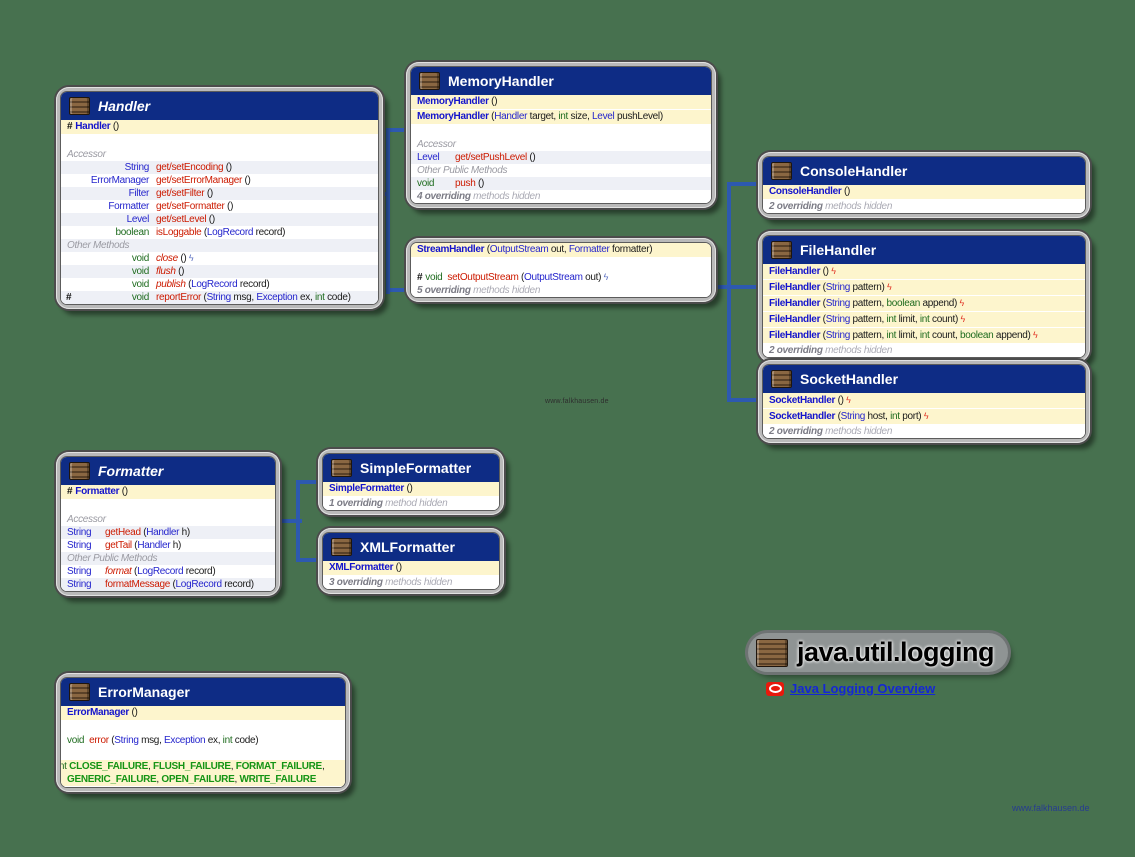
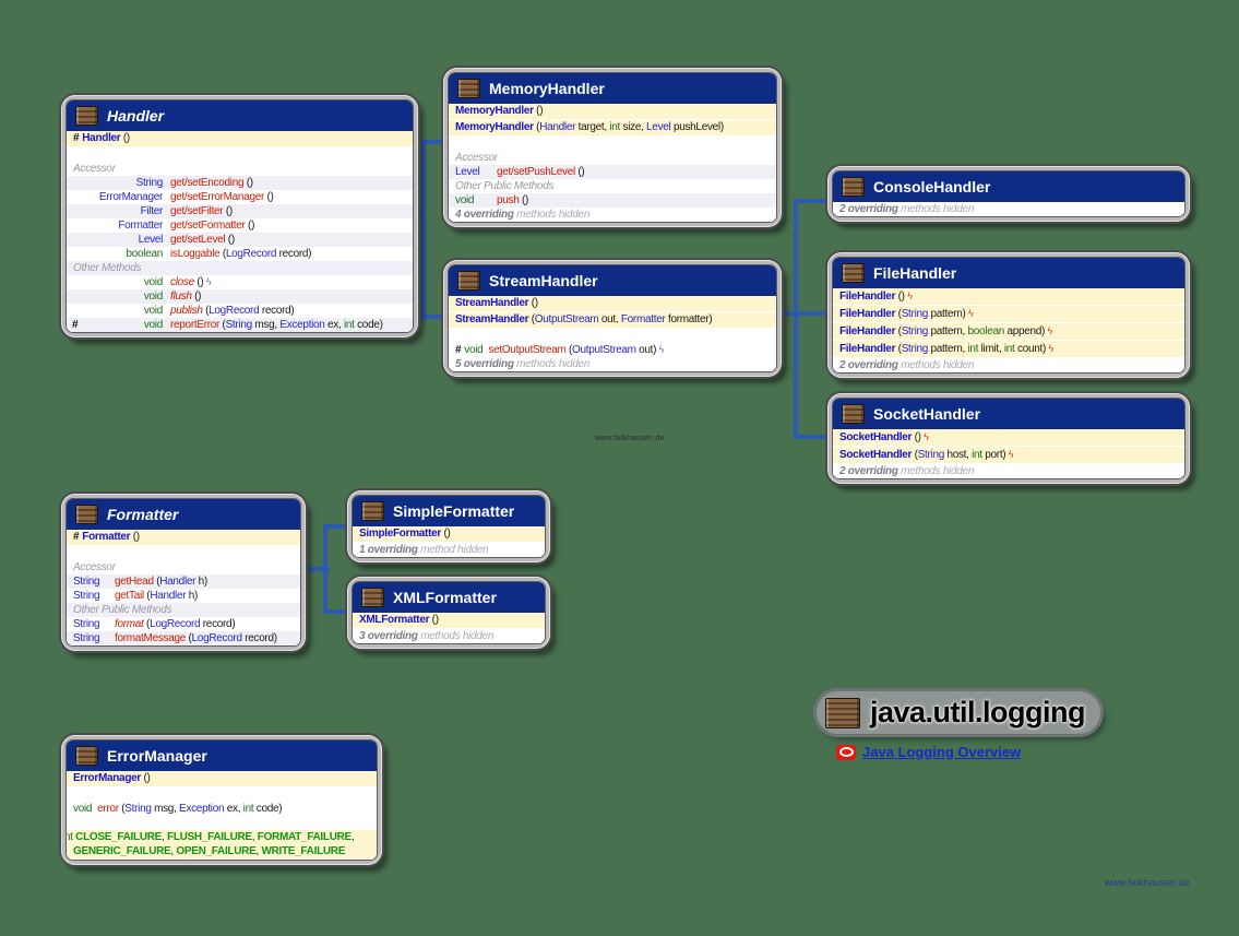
  Handler
  # Handler ()
  Accessor
  String
  get/setEncoding ()
  ErrorManager
  get/setErrorManager ()
  Filter
  get/setFilter ()
  Formatter
  get/setFormatter ()
  Level
  get/setLevel ()
  boolean
  isLoggable (LogRecord record)
  Other Methods
  void
  close () ϟ
  void
  flush ()
  void
  publish (LogRecord record)
  #
  void
  reportError (String msg, Exception ex, int code)
  MemoryHandler
  MemoryHandler ()
  MemoryHandler (Handler target, int size, Level pushLevel)
  Accessor
  Level
  get/setPushLevel ()
  Other Public Methods
  void
  push ()
  4 overriding methods hidden
+ StreamHandler
+ StreamHandler ()
  StreamHandler (OutputStream out, Formatter formatter)
  # void setOutputStream (OutputStream out) ϟ
  5 overriding methods hidden
  ConsoleHandler
- ConsoleHandler ()
  2 overriding methods hidden
  FileHandler
  FileHandler () ϟ
  FileHandler (String pattern) ϟ
  FileHandler (String pattern, boolean append) ϟ
  FileHandler (String pattern, int limit, int count) ϟ
- FileHandler (String pattern, int limit, int count, boolean append) ϟ
  2 overriding methods hidden
  SocketHandler
  SocketHandler () ϟ
  SocketHandler (String host, int port) ϟ
  2 overriding methods hidden
  Formatter
  # Formatter ()
  Accessor
  String
  getHead (Handler h)
  String
  getTail (Handler h)
  Other Public Methods
  String
  format (LogRecord record)
  String
  formatMessage (LogRecord record)
  SimpleFormatter
  SimpleFormatter ()
  1 overriding method hidden
  XMLFormatter
  XMLFormatter ()
  3 overriding methods hidden
  ErrorManager
  ErrorManager ()
  void error (String msg, Exception ex, int code)
  nt CLOSE_FAILURE, FLUSH_FAILURE, FORMAT_FAILURE, GENERIC_FAILURE, OPEN_FAILURE, WRITE_FAILURE
  java.util.logging
  Java Logging Overview
  www.falkhausen.de
